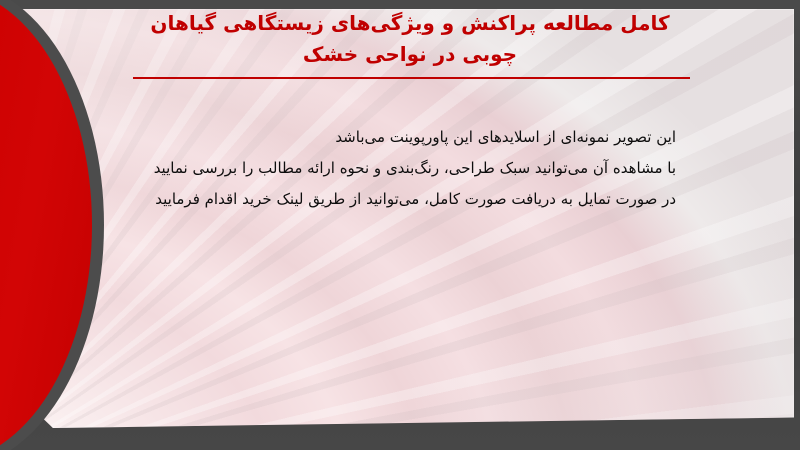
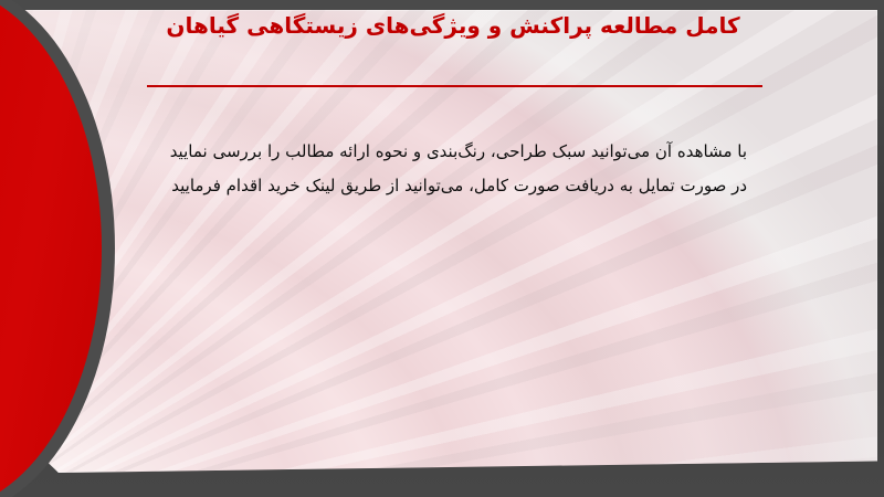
  کامل مطالعه پراکنش و ویژگی‌های زیستگاهی گیاهان
- چوبی در نواحی خشک
- این تصویر نمونه‌ای از اسلایدهای این پاورپوینت می‌باشد
  با مشاهده آن میتوانید سبک طراحی، رنگ‌بندی و نحوه ارائه مطالب را بررسی نمایید
  در صورت تمایل به دریافت صورت کامل، می‌توانید از طریق لینک خرید اقدام فرمایید
